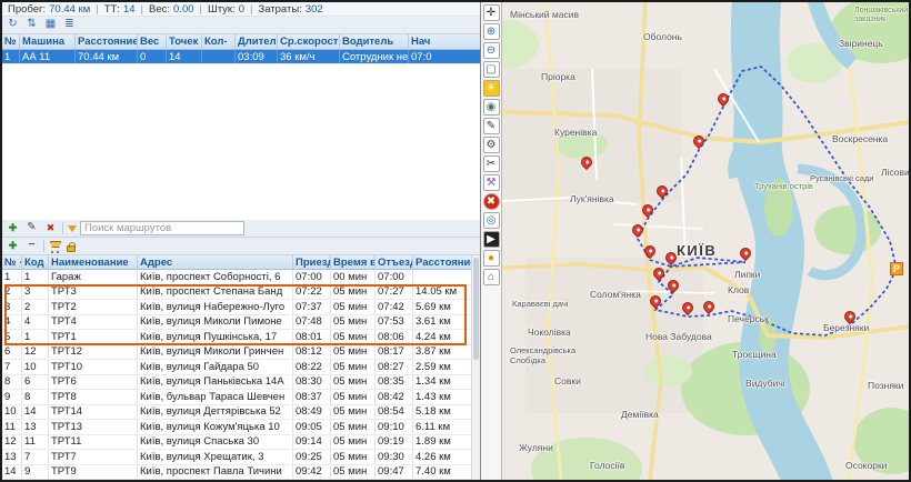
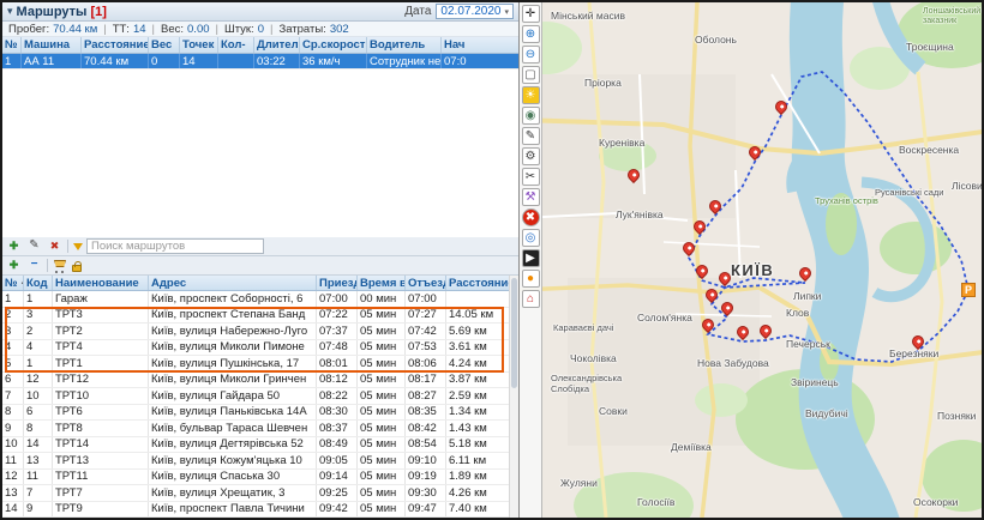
+ ▾
+ Маршруты
+ [1]
+ Дата
+ 02.07.2020
  Пробег:
  70.44 км
  |
  ТТ:
  14
  |
  Вес:
  0.00
  |
  Штук:
  0
  |
  Затраты:
  302
- ↻
- ⇅
- ▦
- ≣
  №
  Машина
  Расстояние
  Вес
  Точек
  Кол-
  Длител
  Ср.скорост
  Водитель
  Нач
  1
  АА 11
  70.44 км
  0
  14
- 03:09
+ 03:22
  36 км/ч
  Сотрудник не
  07:0
  ✚
  ✎
  ✖
  Поиск маршрутов
  ✚
  −
  №
  Код
  Наименование
  Адрес
  Приезд
  Время в
  Отъезд
  Расстояни
  1
  1
  Гараж
  Київ, проспект Соборності, 6
  07:00
  00 мин
  07:00
  2
  3
  ТРТ3
  Київ, проспект Степана Банд
  07:22
  05 мин
  07:27
  14.05 км
  3
  2
  ТРТ2
  Київ, вулиця Набережно-Луго
  07:37
  05 мин
  07:42
  5.69 км
  4
  4
  ТРТ4
  Київ, вулиця Миколи Пимоне
  07:48
  05 мин
  07:53
  3.61 км
  5
  1
  ТРТ1
  Київ, вулиця Пушкінська, 17
  08:01
  05 мин
  08:06
  4.24 км
  6
  12
  ТРТ12
  Київ, вулиця Миколи Гринчен
  08:12
  05 мин
  08:17
  3.87 км
  7
  10
  ТРТ10
  Київ, вулиця Гайдара 50
  08:22
  05 мин
  08:27
  2.59 км
  8
  6
  ТРТ6
  Київ, вулиця Паньківська 14А
  08:30
  05 мин
  08:35
  1.34 км
  9
  8
  ТРТ8
  Київ, бульвар Тараса Шевчен
  08:37
  05 мин
  08:42
  1.43 км
  10
  14
  ТРТ14
  Київ, вулиця Дегтярівська 52
  08:49
  05 мин
  08:54
  5.18 км
  11
  13
  ТРТ13
  Київ, вулиця Кожум'яцька 10
  09:05
  05 мин
  09:10
  6.11 км
  12
  11
  ТРТ11
  Київ, вулиця Спаська 30
  09:14
  05 мин
  09:19
  1.89 км
  13
  7
  ТРТ7
  Київ, вулиця Хрещатик, 3
  09:25
  05 мин
  09:30
  4.26 км
  14
  9
  ТРТ9
  Київ, проспект Павла Тичини
  09:42
  05 мин
  09:47
  7.40 км
  Мінський масив
  Оболонь
- Звіринець
+ Троєщина
  Пріорка
  Куренівка
  Воскресенка
  Лук'янівка
  Русанівські сади
  Лісови
  Труханів острів
  КИЇВ
  Липки
  Клов
  Печерськ
  Березняки
  Солом'янка
  Караваєві дачі
  Чоколівка
  Нова Забудова
  Олександрівська Слобідка
- Троєщина
+ Звіринець
  Совки
  Видубичі
  Деміївка
  Позняки
  Жуляни
  Голосіїв
  Осокорки
  P
  ✛
  ⊕
  ⊖
  ▢
  ☀
  ◉
  ✎
  ⚙
  ✂
  ⚒
  ✖
  ◎
  ▶
  ●
  ⌂
